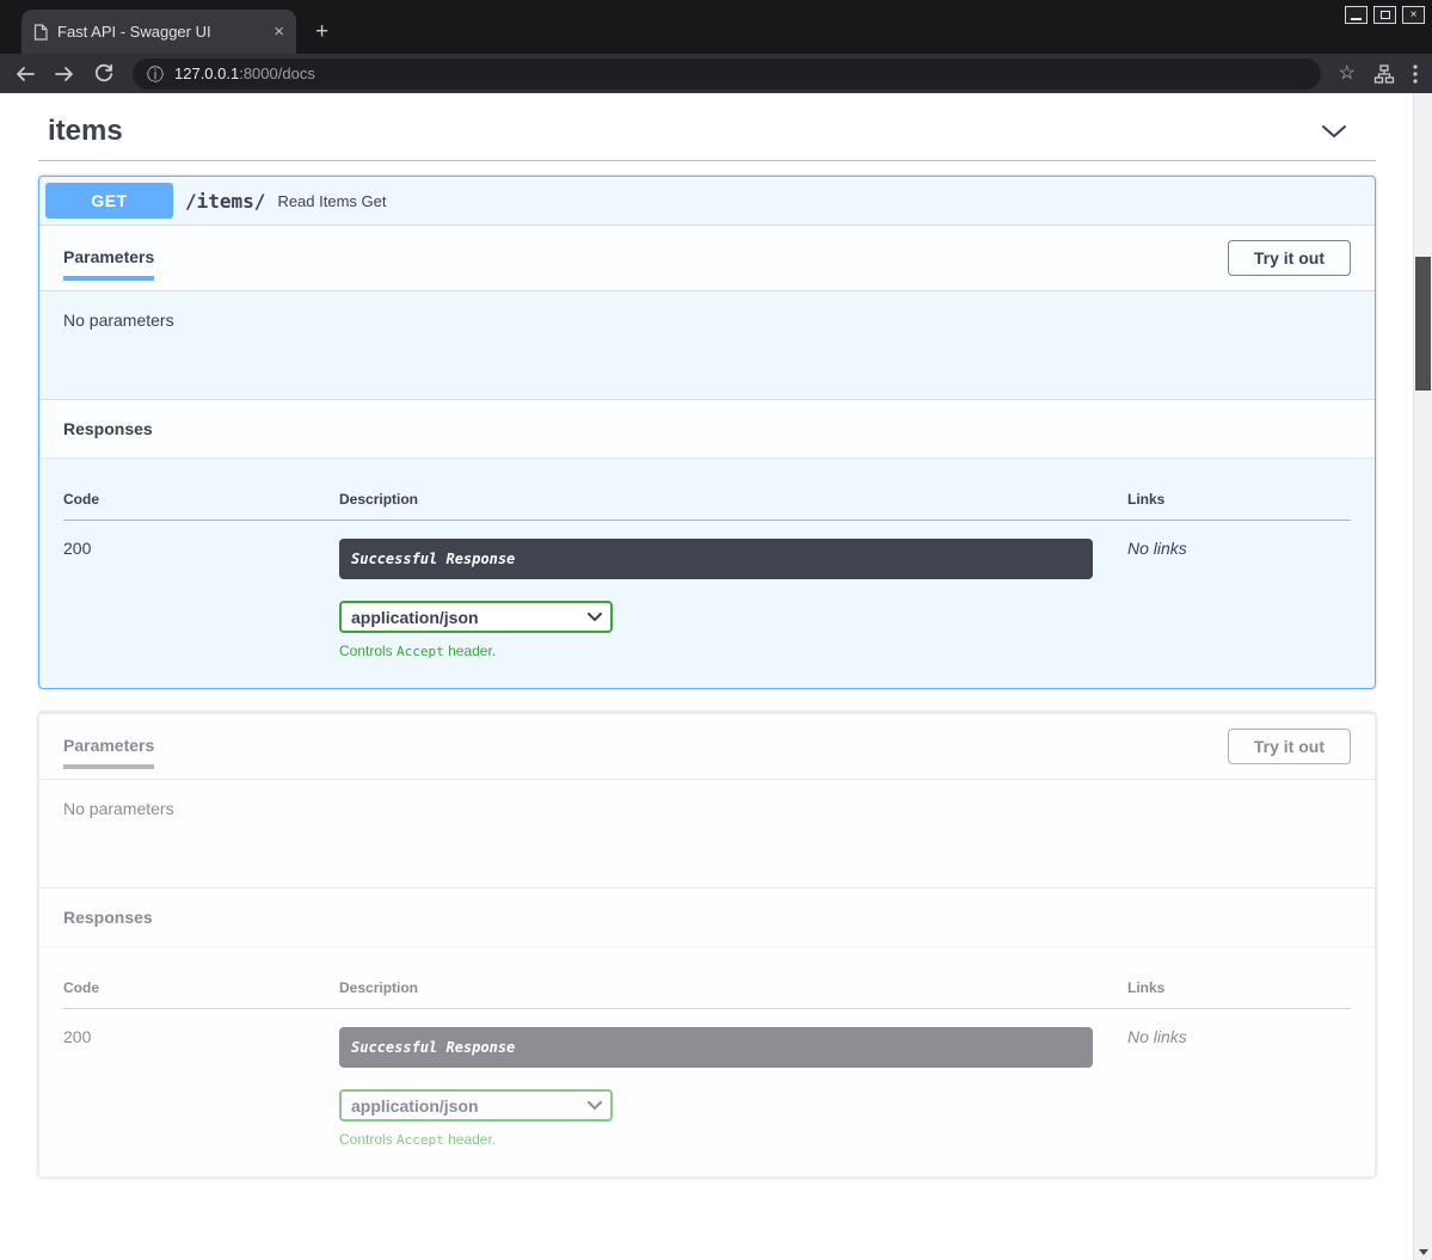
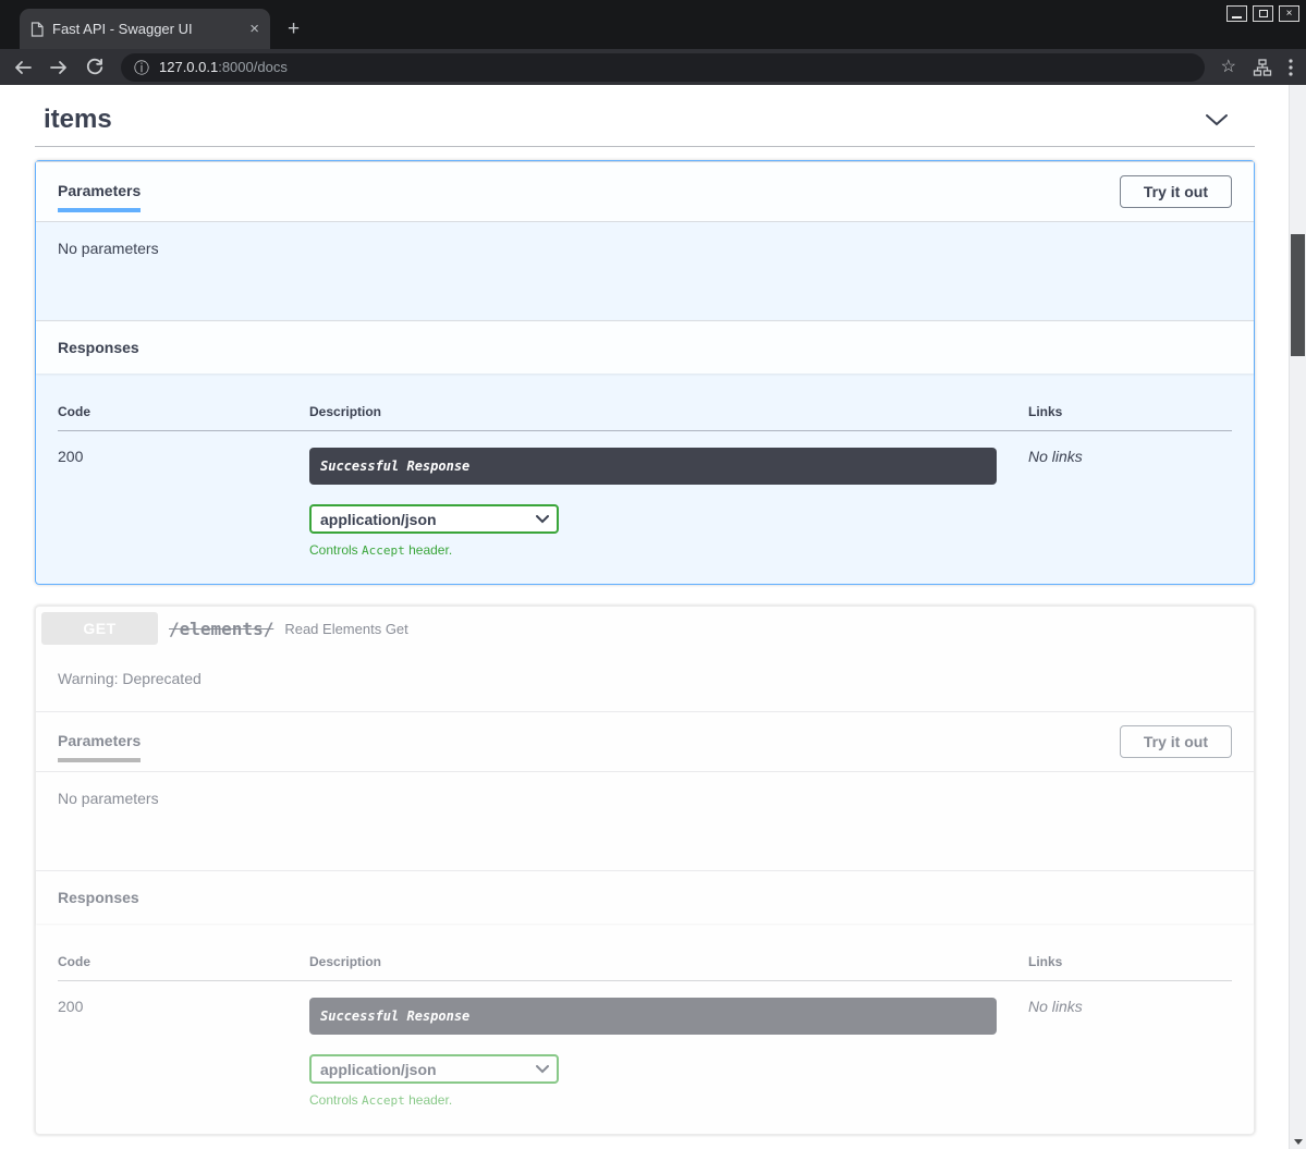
  Fast API - Swagger UI
  ×
  +
  ×
  ⓘ
  127.0.0.1:8000/docs
  ☆
  items
- GET
- /items/
- Read Items Get
  Parameters
  Try it out
  No parameters
  Responses
  Code	Description	Links
  200	Successful Response application/json Controls Accept header.	No links
+ /elements/
+ Read Elements Get
+ Warning: Deprecated
  Parameters
  Try it out
  No parameters
  Responses
  Code	Description	Links
  200	Successful Response application/json Controls Accept header.	No links
